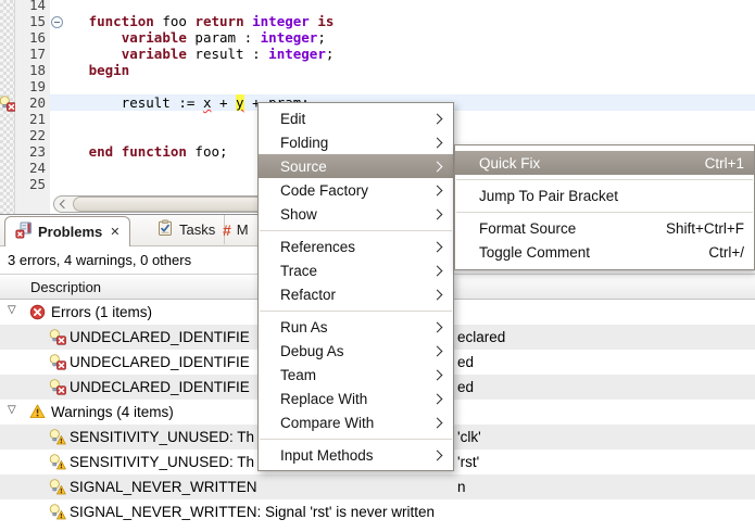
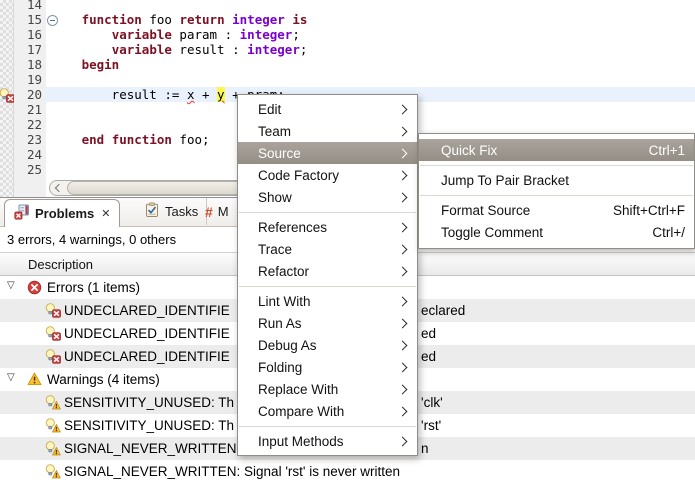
  function foo return integer is
  variable param : integer;
  variable result : integer;
  begin
  result := x + y +
  end function foo;
  14
  15
  16
  17
  18
  19
  20
  21
  22
  23
  24
  25
  Problems
  ✕
  Tasks
  #
  M
  3 errors, 4 warnings, 0 others
  Description
  ▽
  Errors (1 items)
  UNDECLARED_IDENTIFIE
  eclared
  UNDECLARED_IDENTIFIE
  ed
  UNDECLARED_IDENTIFIE
  ed
  ▽
  Warnings (4 items)
  SENSITIVITY_UNUSED: Th
  'clk'
  SENSITIVITY_UNUSED: Th
  'rst'
  SIGNAL_NEVER_WRITTEN
  n
  SIGNAL_NEVER_WRITTEN: Signal 'rst' is never written
  Edit
- Folding
+ Team
  Source
  Code Factory
  Show
  References
  Trace
  Refactor
+ Lint With
  Run As
  Debug As
- Team
+ Folding
  Replace With
  Compare With
  Input Methods
  Quick Fix
  Ctrl+1
  Jump To Pair Bracket
  Format Source
  Shift+Ctrl+F
  Toggle Comment
  Ctrl+/
